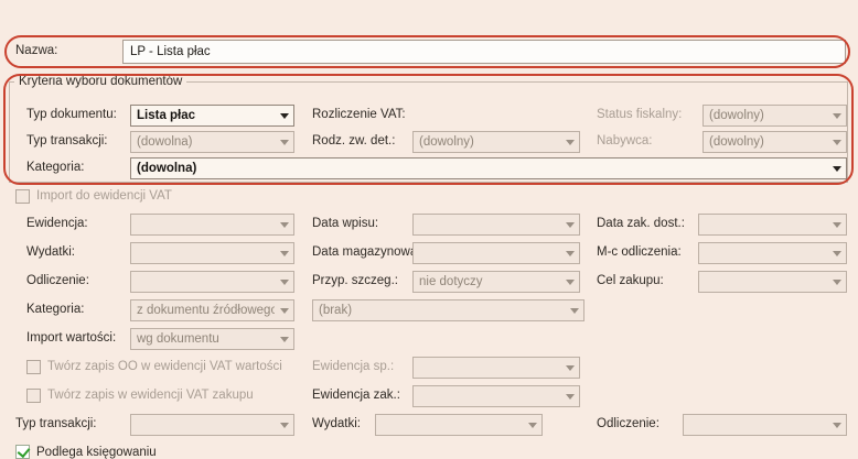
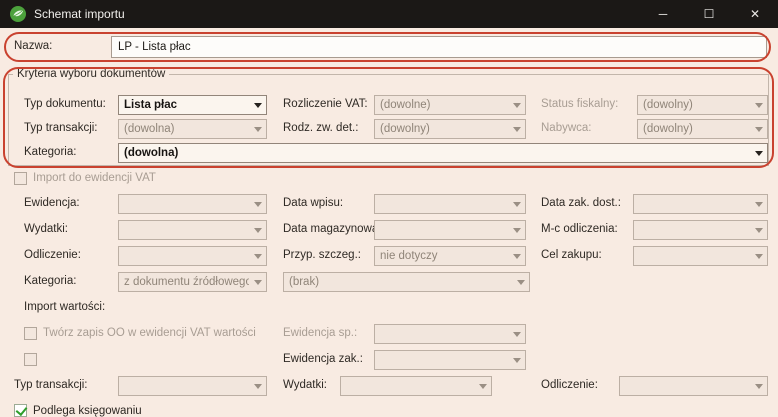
+ Schemat importu
+ ─
+ ☐
+ ✕
  Nazwa:
  LP - Lista płac
  Kryteria wyboru dokumentów
  Typ dokumentu:
  Lista płac
  Rozliczenie VAT:
+ (dowolne)
  Status fiskalny:
  (dowolny)
  Typ transakcji:
  (dowolna)
  Rodz. zw. det.:
  (dowolny)
  Nabywca:
  (dowolny)
  Kategoria:
  (dowolna)
  Import do ewidencji VAT
  Ewidencja:
  Data wpisu:
  Data zak. dost.:
  Wydatki:
  Data magazynow
  M-c odliczenia:
  Odliczenie:
  Przyp. szczeg.:
  nie dotyczy
  Cel zakupu:
  Kategoria:
  z dokumentu źródłowego
  (brak)
  Import wartości:
- wg dokumentu
  Twórz zapis OO w ewidencji VAT wartości
  Ewidencja sp.:
- Twórz zapis w ewidencji VAT zakupu
  Ewidencja zak.:
  Typ transakcji:
  Wydatki:
  Odliczenie:
  Podlega księgowaniu
